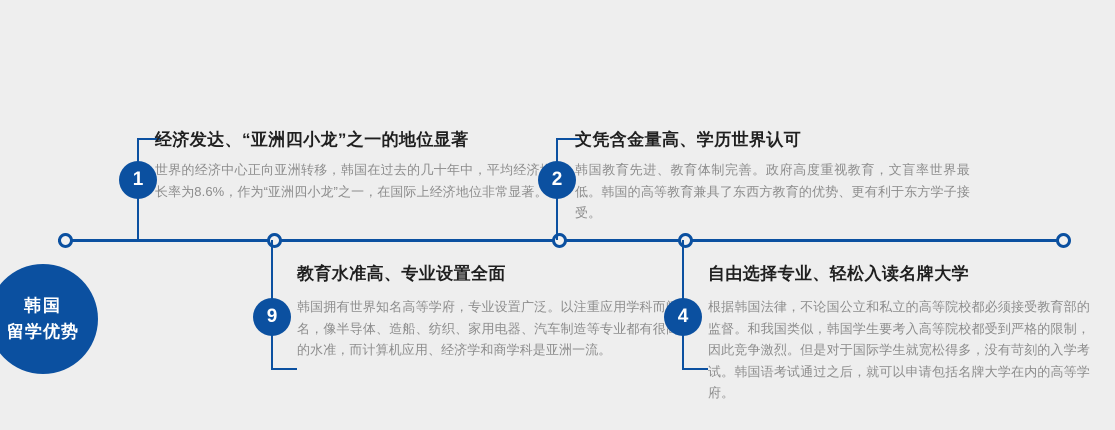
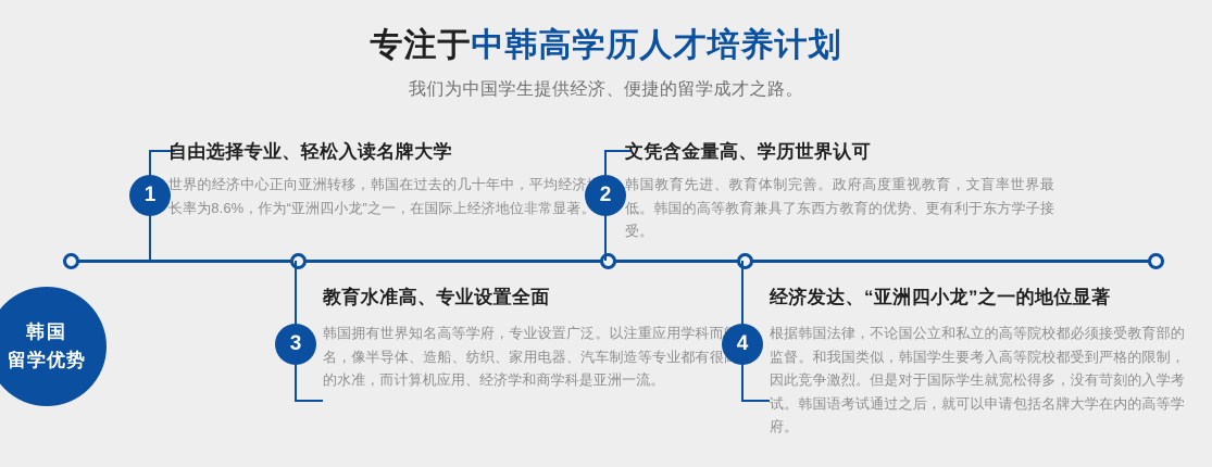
+ 专注于中韩高学历人才培养计划
+ 我们为中国学生提供经济、便捷的留学成才之路。
  1
- 经济发达、“亚洲四小龙”之一的地位显著
+ 自由选择专业、轻松入读名牌大学
  世界的经济中心正向亚洲转移，韩国在过去的几十年中，平均经济长率为8.6%，作为“亚洲四小龙”之一，在国际上经济地位非常显著
  2
  文凭含金量高、学历世界认可
  韩国教育先进、教育体制完善。政府高度重视教育，文盲率世界最低。韩国的高等教育兼具了东西方教育的优势、更有利于东方学子接受。
- 9
+ 3
  教育水准高、专业设置全面
  韩国拥有世界知名高等学府，专业设置广泛。以注重应用学科而名，像半导体、造船、纺织、家用电器、汽车制造等专业都有很的水准，而计算机应用、经济学和商学科是亚洲一流。
  4
- 自由选择专业、轻松入读名牌大学
+ 经济发达、“亚洲四小龙”之一的地位显著
  根据韩国法律，不论国公立和私立的高等院校都必须接受教育部的监督。和我国类似，韩国学生要考入高等院校都受到严格的限制，因此竞争激烈。但是对于国际学生就宽松得多，没有苛刻的入学考试。韩国语考试通过之后，就可以申请包括名牌大学在内的高等学府。
  韩国
  留学优势
